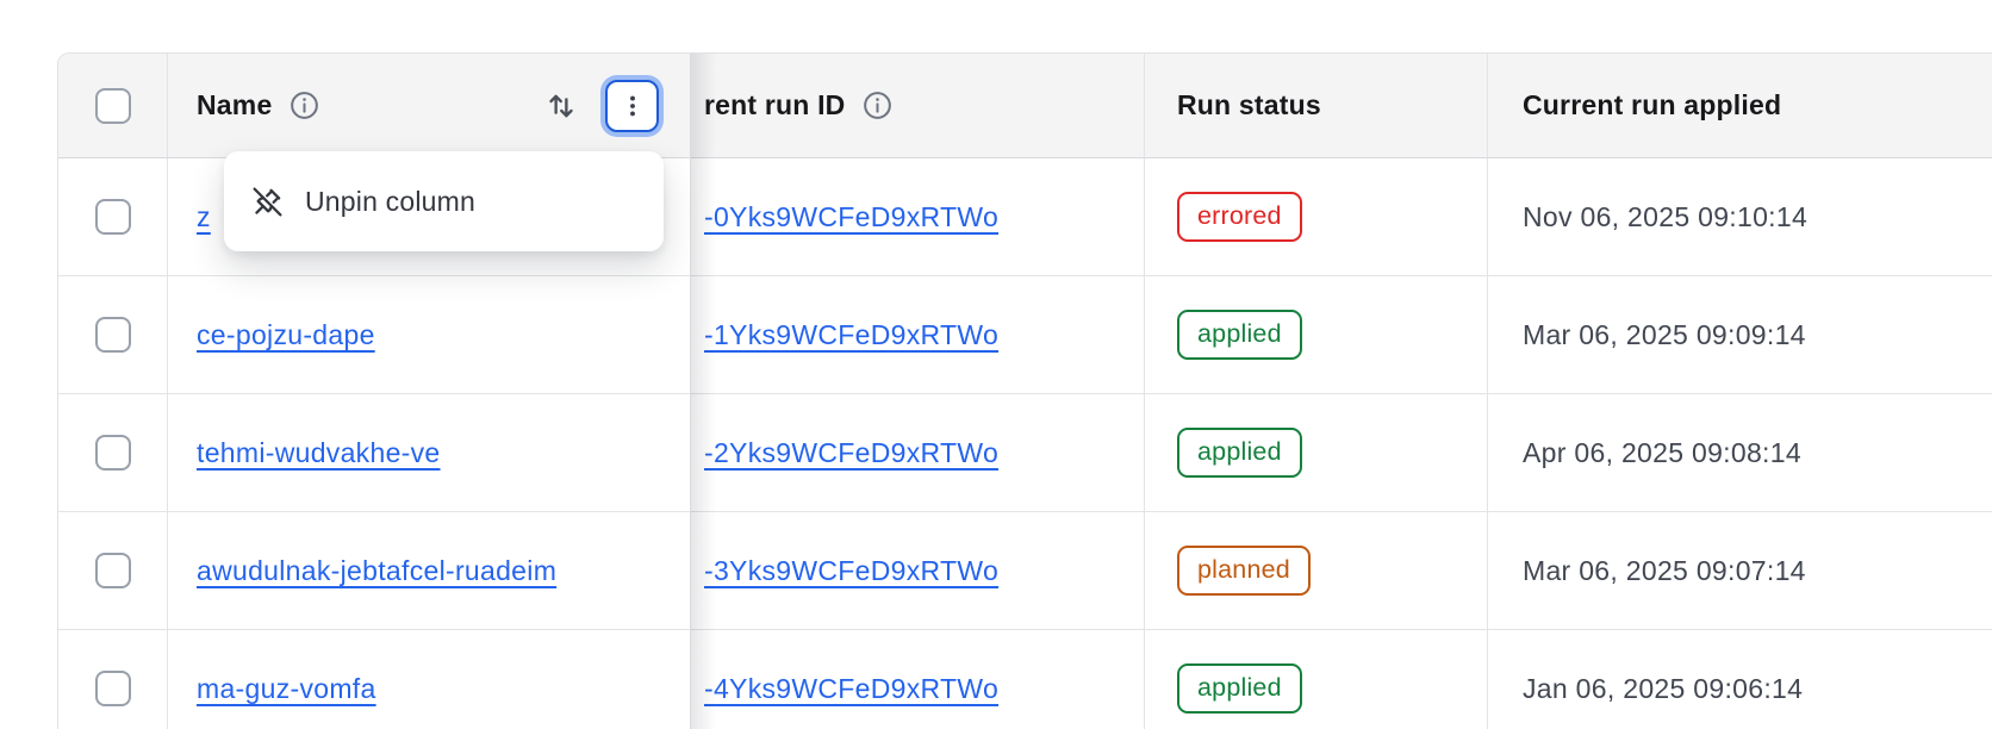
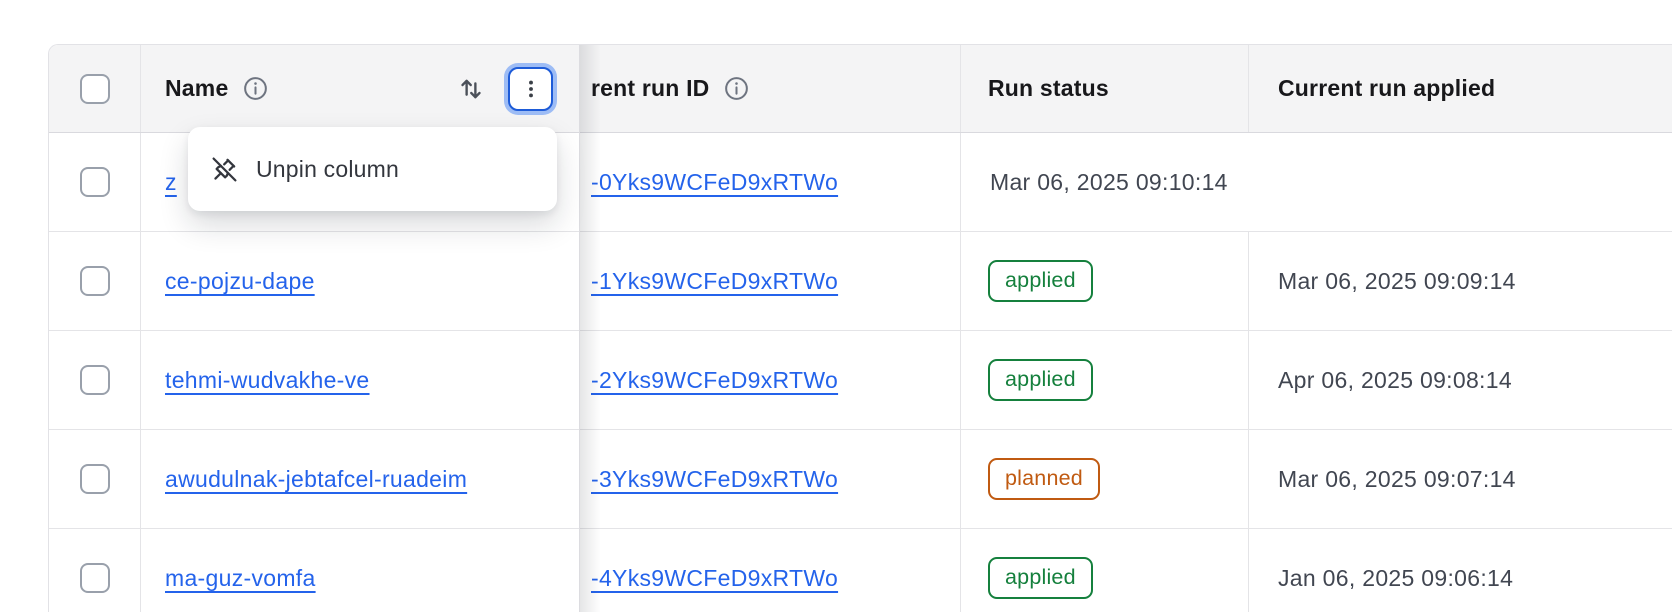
  Name
  ent run ID
  Run status
  Current run applied
  z
  0Yks9WCFeD9xRTWo
- errored
- Nov 06, 2025 09:10:14
+ Mar 06, 2025 09:10:14
  ce-pojzu-dape
  1Yks9WCFeD9xRTWo
  applied
  Mar 06, 2025 09:09:14
  tehmi-wudvakhe-ve
  2Yks9WCFeD9xRTWo
  applied
  Apr 06, 2025 09:08:14
  awudulnak-jebtafcel-ruadeim
  3Yks9WCFeD9xRTWo
  planned
  Mar 06, 2025 09:07:14
  ma-guz-vomfa
  4Yks9WCFeD9xRTWo
  applied
  Jan 06, 2025 09:06:14
  Unpin column
